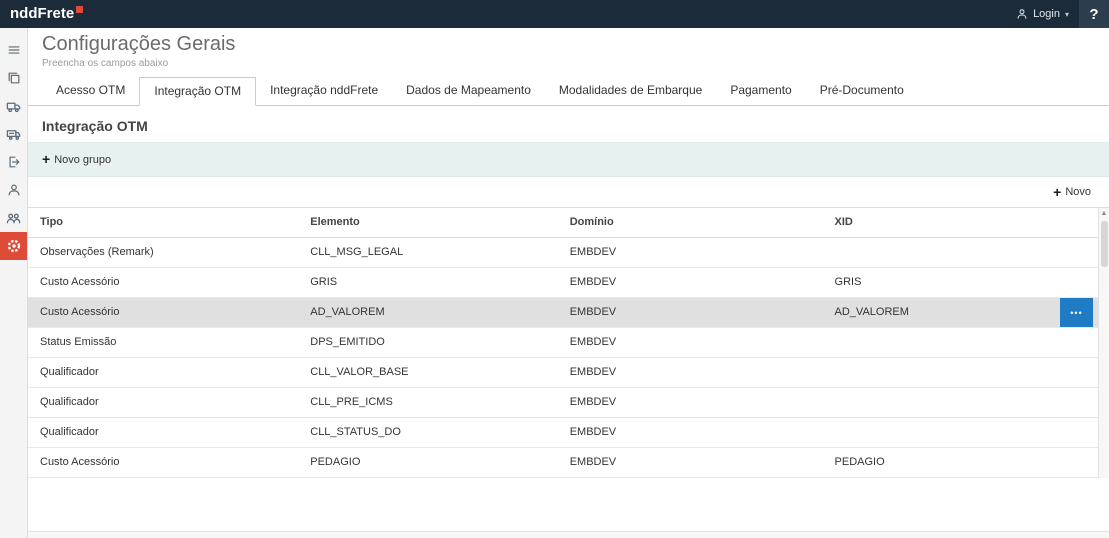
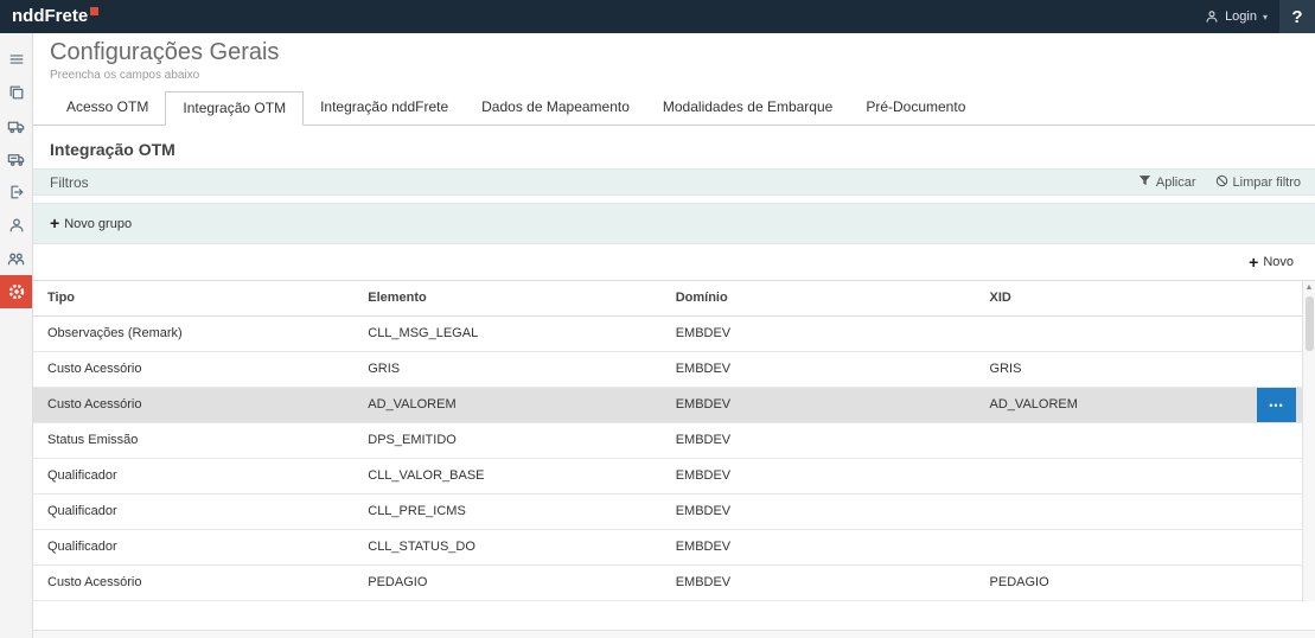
  nddFrete
  Login
  ▾
  ?
  Configurações Gerais
  Preencha os campos abaixo
  Acesso OTM
  Integração OTM
  Integração nddFrete
  Dados de Mapeamento
  Modalidades de Embarque
- Pagamento
  Pré-Documento
  Integração OTM
+ Filtros
+ Aplicar
+ Limpar filtro
  +
  Novo grupo
  +
  Novo
  Tipo
  Elemento
  Domínio
  XID
  Observações (Remark)
  CLL_MSG_LEGAL
  EMBDEV
  Custo Acessório
  GRIS
  EMBDEV
  GRIS
  Custo Acessório
  AD_VALOREM
  EMBDEV
  AD_VALOREM
  •••
  Status Emissão
  DPS_EMITIDO
  EMBDEV
  Qualificador
  CLL_VALOR_BASE
  EMBDEV
  Qualificador
  CLL_PRE_ICMS
  EMBDEV
  Qualificador
  CLL_STATUS_DO
  EMBDEV
  Custo Acessório
  PEDAGIO
  EMBDEV
  PEDAGIO
